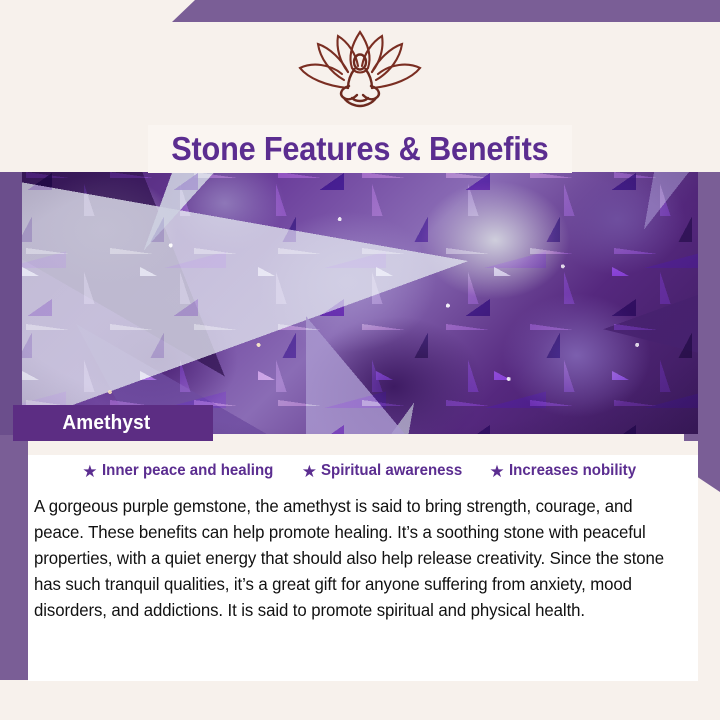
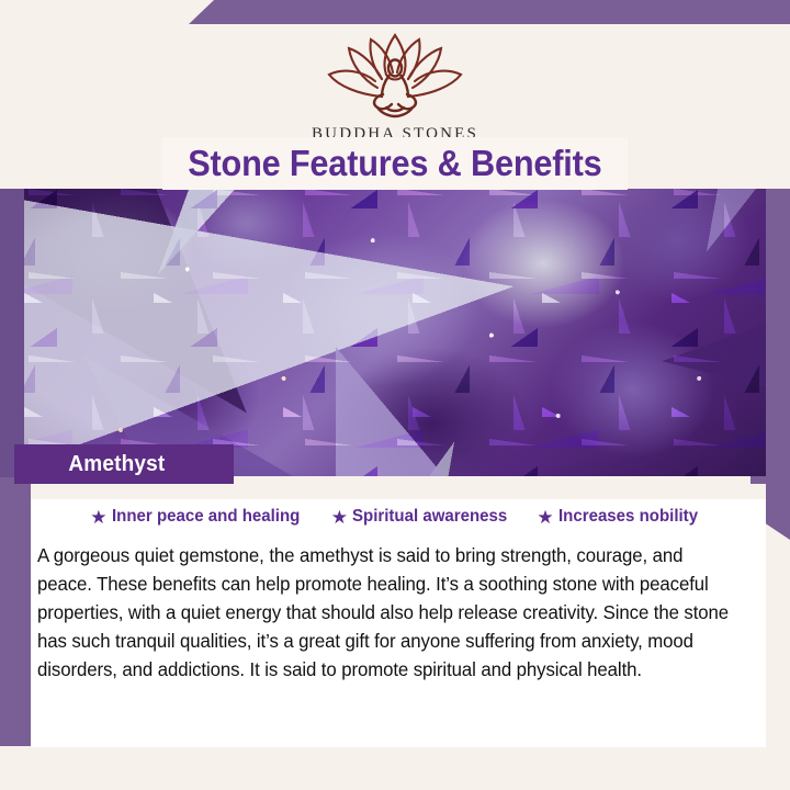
+ BUDDHA STONES
  Stone Features & Benefits
  Amethyst
  ★
  Inner peace and healing
  ★
  Spiritual awareness
  ★
  Increases nobility
- A gorgeous purple gemstone, the amethyst is said to bring strength, courage, and peace. These benefits can help promote healing. It’s a soothing stone with peaceful properties, with a quiet energy that should also help release creativity. Since the stone has such tranquil qualities, it’s a great gift for anyone suffering from anxiety, mood disorders, and addictions. It is said to promote spiritual and physical health.
+ A gorgeous quiet gemstone, the amethyst is said to bring strength, courage, and peace. These benefits can help promote healing. It’s a soothing stone with peaceful properties, with a quiet energy that should also help release creativity. Since the stone has such tranquil qualities, it’s a great gift for anyone suffering from anxiety, mood disorders, and addictions. It is said to promote spiritual and physical health.
